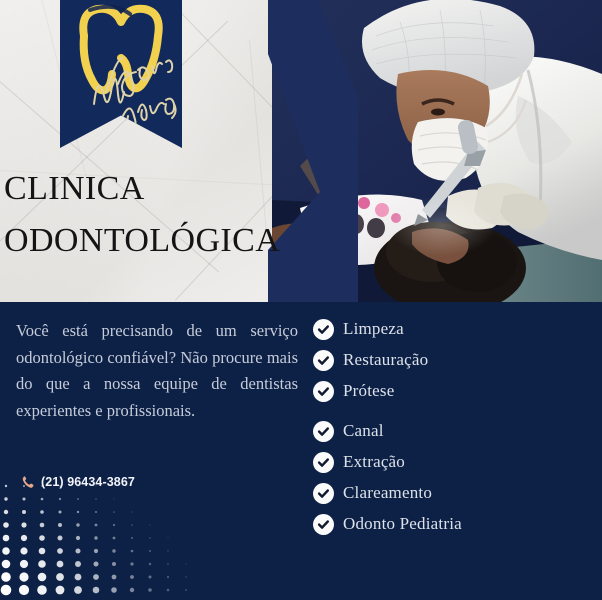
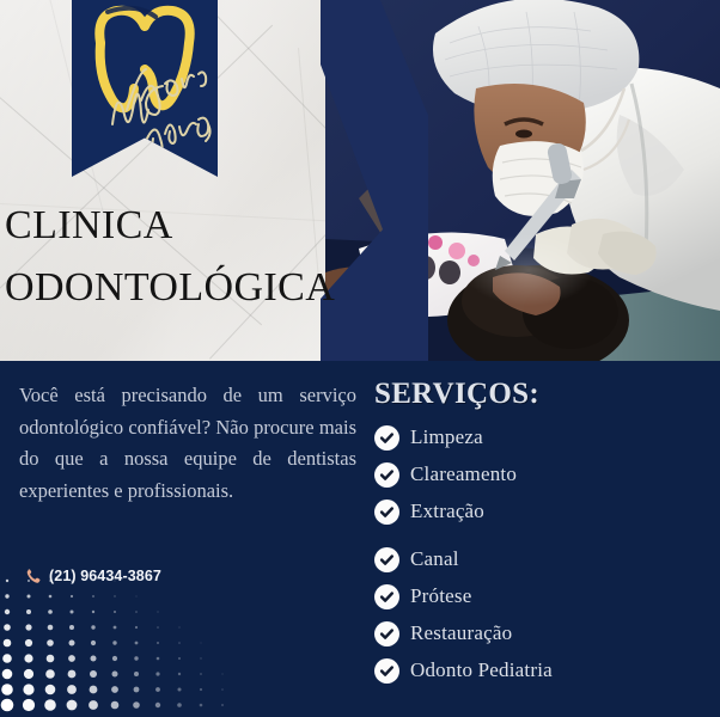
  CLINICA
  ODONTOLÓGICA
  Você está precisando de um serviço odontológico confiável? Não procure mais do que a nossa equipe de dentistas experientes e profissionais.
  (21) 96434-3867
+ SERVIÇOS:
  Limpeza
- Restauração
+ Clareamento
- Prótese
+ Extração
  Canal
- Extração
+ Prótese
- Clareamento
+ Restauração
  Odonto Pediatria
